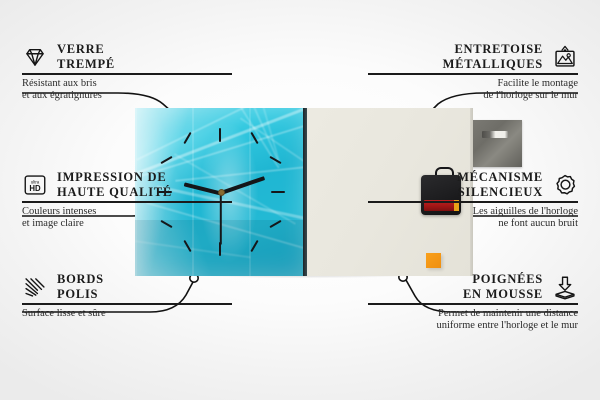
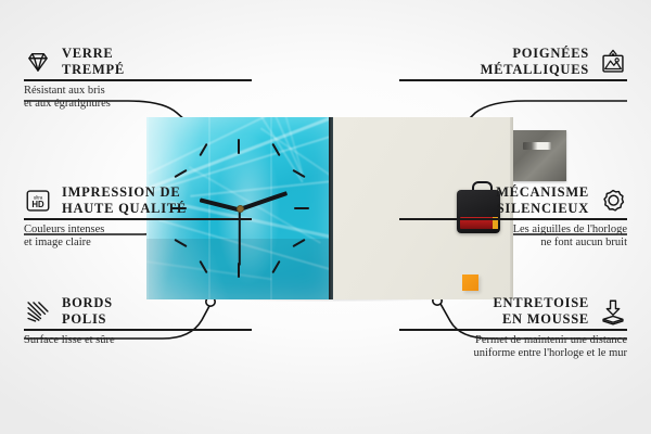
  VERRE
  TREMPÉ
  Résistant aux bris
  et aux égratignures
  HD
  IMPRESSION DE
  HAUTE QUALITÉ
  Couleurs intenses
  et image claire
  BORDS
  POLIS
  Surface lisse et sûre
- ENTRETOISE
+ POIGNÉES
  MÉTALLIQUES
- Facilite le montage
- de l'horloge sur le mur
  MÉCANISME
  SILENCIEUX
  Les aiguilles de l'horloge
  ne font aucun bruit
- POIGNÉES
+ ENTRETOISE
  EN MOUSSE
  Permet de maintenir une distance
  uniforme entre l'horloge et le mur
